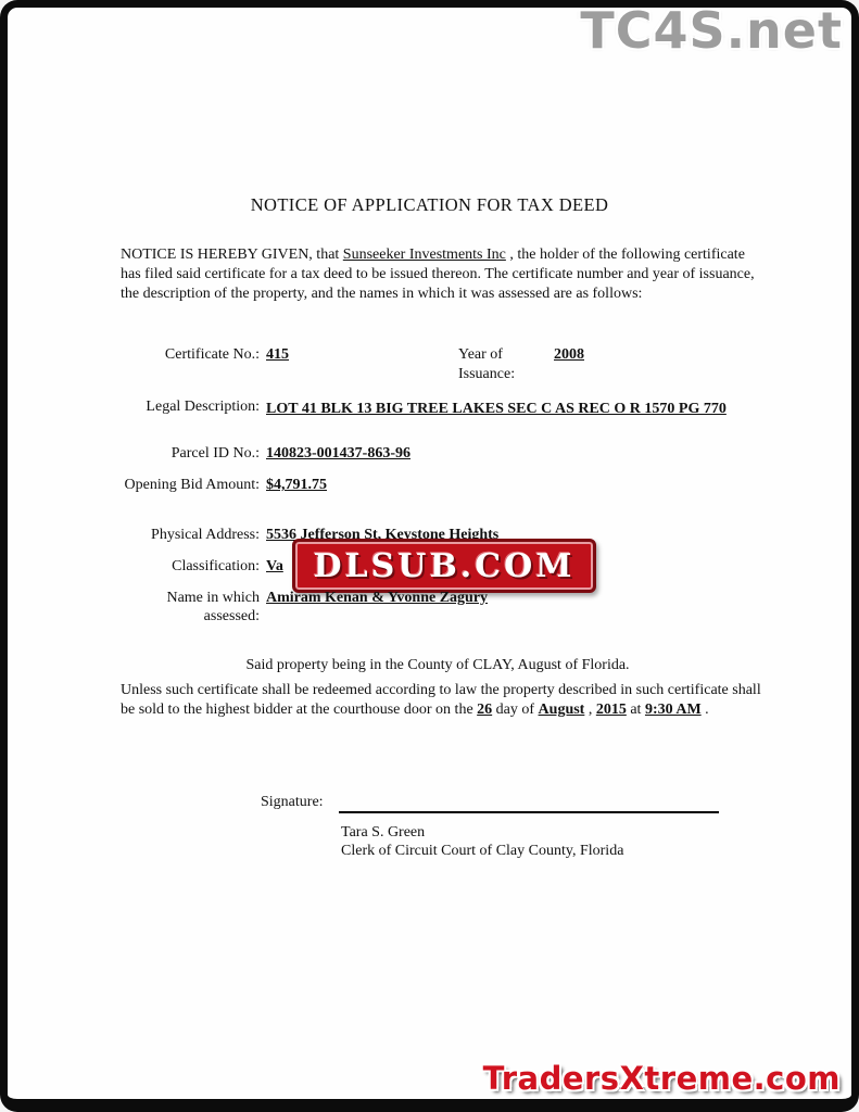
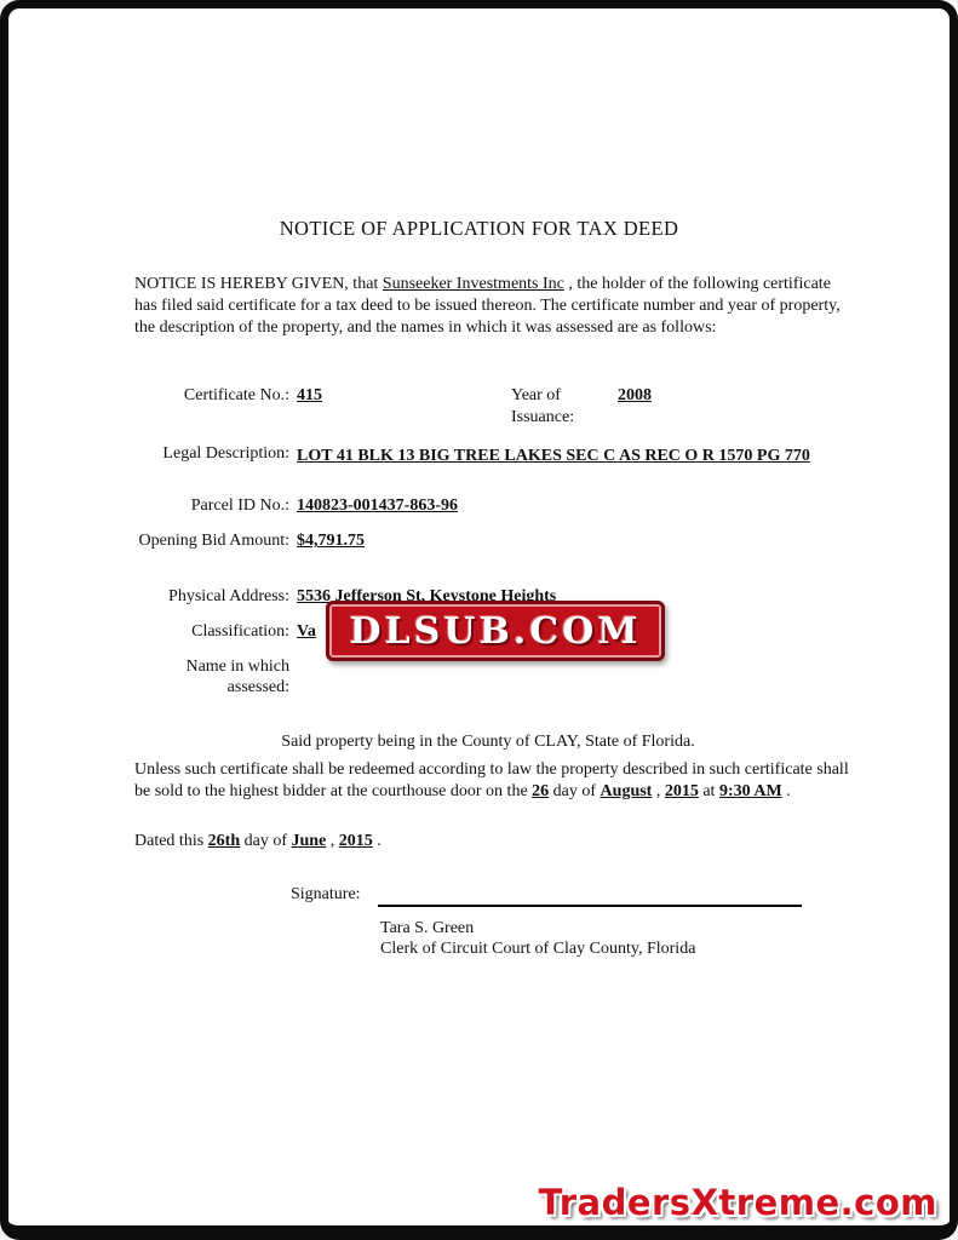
- TC4S.net
  NOTICE OF APPLICATION FOR TAX DEED
- NOTICE IS HEREBY GIVEN, that Sunseeker Investments Inc , the holder of the following certificate has filed said certificate for a tax deed to be issued thereon. The certificate number and year of issuance, the description of the property, and the names in which it was assessed are as follows:
+ NOTICE IS HEREBY GIVEN, that Sunseeker Investments Inc , the holder of the following certificate has filed said certificate for a tax deed to be issued thereon. The certificate number and year of property, the description of the property, and the names in which it was assessed are as follows:
  Certificate No.:
  415
  Year of
  Issuance:
  2008
  Legal Description:
  LOT 41 BLK 13 BIG TREE LAKES SEC C AS REC O R 1570 PG 770
  Parcel ID No.:
  140823-001437-863-96
  Opening Bid Amount:
  $4,791.75
  Physical Address:
  5536 Jefferson St, Keystone Heights
  Classification:
  Va
  DLSUB.COM
  Name in which
  assessed:
- Amiram Kenan & Yvonne Zagury
- Said property being in the County of CLAY, August of Florida.
+ Said property being in the County of CLAY, State of Florida.
  Unless such certificate shall be redeemed according to law the property described in such certificate shall be sold to the highest bidder at the courthouse door on the 26 day of August , 2015 at 9:30 AM .
+ Dated this 26th day of June , 2015 .
  Signature:
  Tara S. Green
  Clerk of Circuit Court of Clay County, Florida
  TradersXtreme.com
